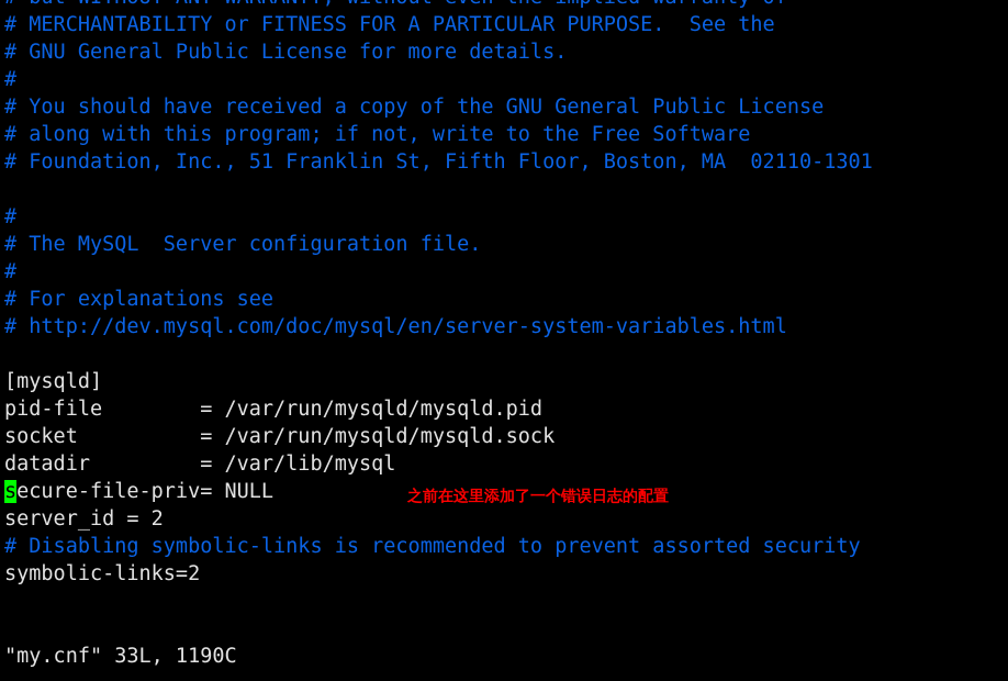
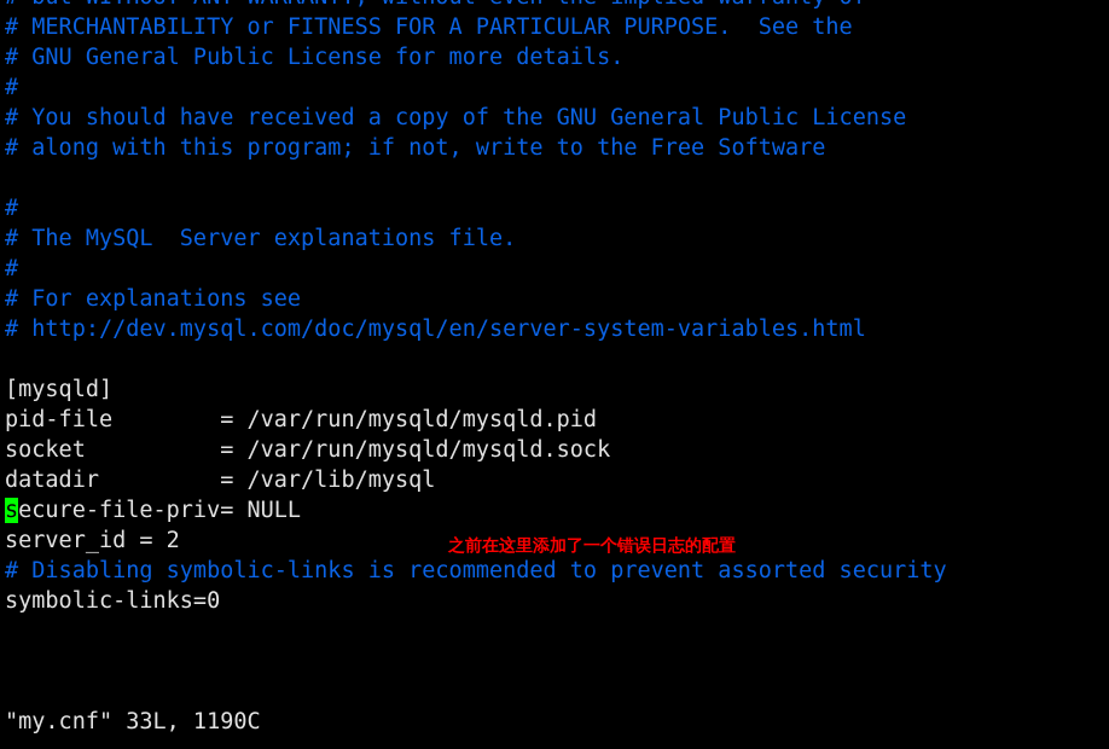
  # MERCHANTABILITY or FITNESS FOR A PARTICULAR PURPOSE. See the
  # GNU General Public License for more details.
  #
  # You should have received a copy of the GNU General Public License
  # along with this program; if not, write to the Free Software
- # Foundation, Inc., 51 Franklin St, Fifth Floor, Boston, MA 02110-1301
  #
- # The MySQL Server configuration file.
+ # The MySQL Server explanations file.
  #
  # For explanations see
  # http://dev.mysql.com/doc/mysql/en/server-system-variables.html
  [mysqld]
  pid-file = /var/run/mysqld/mysqld.pid
  socket = /var/run/mysqld/mysqld.sock
  datadir = /var/lib/mysql
  secure-file-priv= NULL
  server_id = 2
  # Disabling symbolic-links is recommended to prevent assorted security
- symbolic-links=2
+ symbolic-links=0
  之前在这里添加了一个错误日志的配置
  "my.cnf" 33L, 1190C
